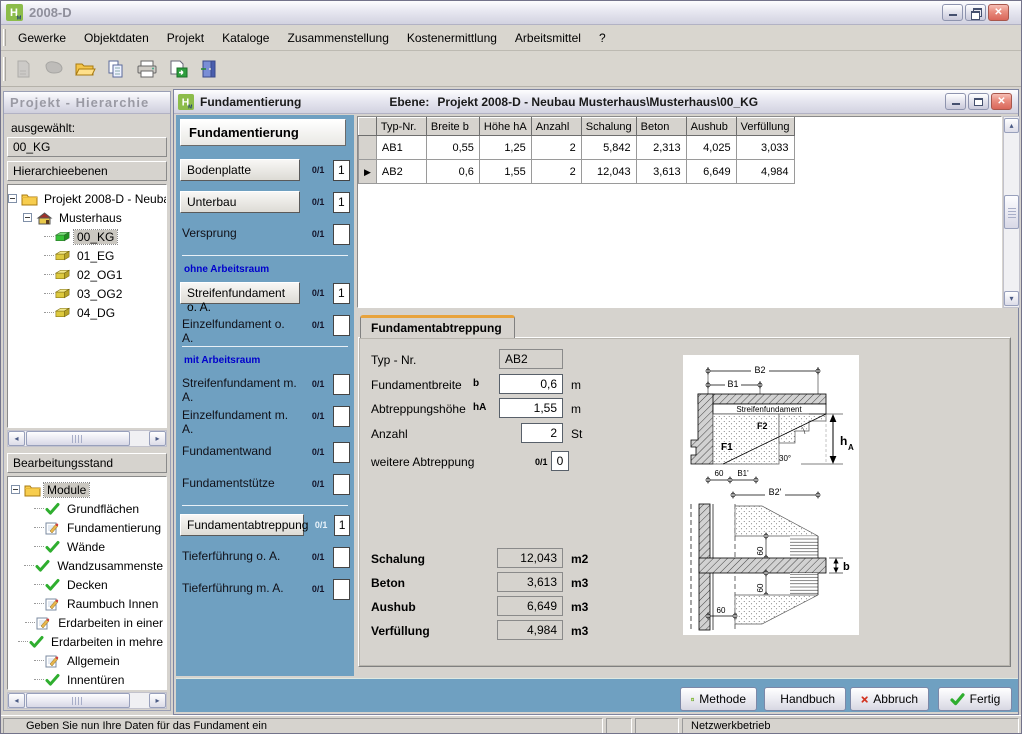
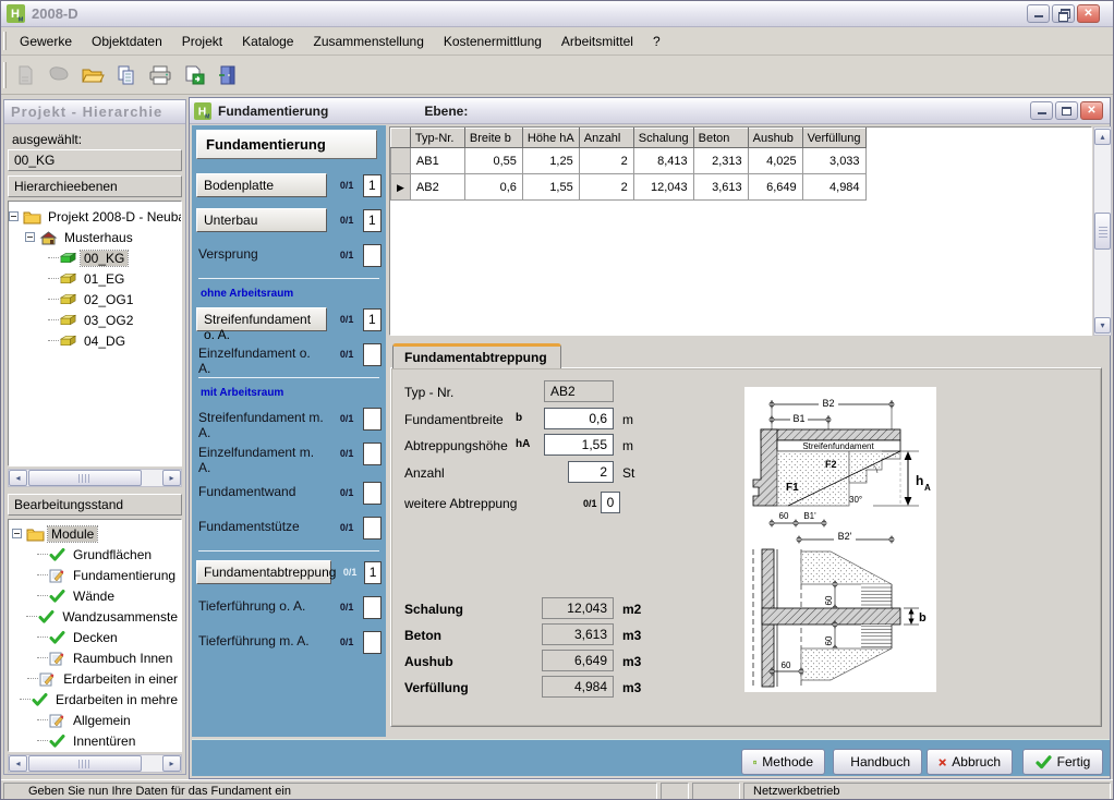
  H
  2008-D
  ✕
  Gewerke
  Objektdaten
  Projekt
  Kataloge
  Zusammenstellung
  Kostenermittlung
  Arbeitsmittel
  ?
  Projekt - Hierarchie
  ausgewählt:
  00_KG
  Hierarchieebenen
  Projekt 2008-D - Neub
  Musterhaus
  00_KG
  01_EG
  02_OG1
  03_OG2
  04_DG
  ◂
  ▸
  Bearbeitungsstand
  Module
  Grundflächen
  Fundamentierung
  Wände
  Wandzusammenste
  Decken
  Raumbuch Innen
  Erdarbeiten in einer
  Erdarbeiten in mehre
  Allgemein
  Innentüren
  ◂
  ▸
  H
  Fundamentierung
  Ebene:
- Projekt 2008-D - Neubau Musterhaus\Musterhaus\00_KG
  ✕
  Fundamentierung
  Bodenplatte
  0/1
  1
  Unterbau
  0/1
  1
  Versprung
  0/1
  ohne Arbeitsraum
  Streifenfundament o. A.
  0/1
  1
  Einzelfundament o. A.
  0/1
  mit Arbeitsraum
  Streifenfundament m. A.
  0/1
  Einzelfundament m. A.
  0/1
  Fundamentwand
  0/1
  Fundamentstütze
  0/1
  Fundamentabtreppung
  0/1
  1
  Tieferführung o. A.
  0/1
  Tieferführung m. A.
  0/1
  	Typ-Nr.	Breite b	Höhe hA	Anzahl	Schalung	Beton	Aushub	Verfüllung
- 	AB1	0,55	1,25	2	5,842	2,313	4,025	3,033
+ 	AB1	0,55	1,25	2	8,413	2,313	4,025	3,033
  ▶	AB2	0,6	1,55	2	12,043	3,613	6,649	4,984
  ▴
  ▾
  Fundamentabtreppung
  Typ - Nr.
  AB2
  Fundamentbreite
  b
  0,6
  m
  Abtreppungshöhe
  hA
  1,55
  m
  Anzahl
  2
  St
  weitere Abtreppung
  0/1
  0
  Schalung
  12,043
  m2
  Beton
  3,613
  m3
  Aushub
  6,649
  m3
  Verfüllung
  4,984
  m3
  B2
  B1
  Streifenfundament
  F1
  F2
  30°
  h
  A
  60
  B1'
  B2'
  b
  60
  Methode
  Handbuch
  Abbruch
  Fertig
  Geben Sie nun Ihre Daten für das Fundament ein
  Netzwerkbetrieb
